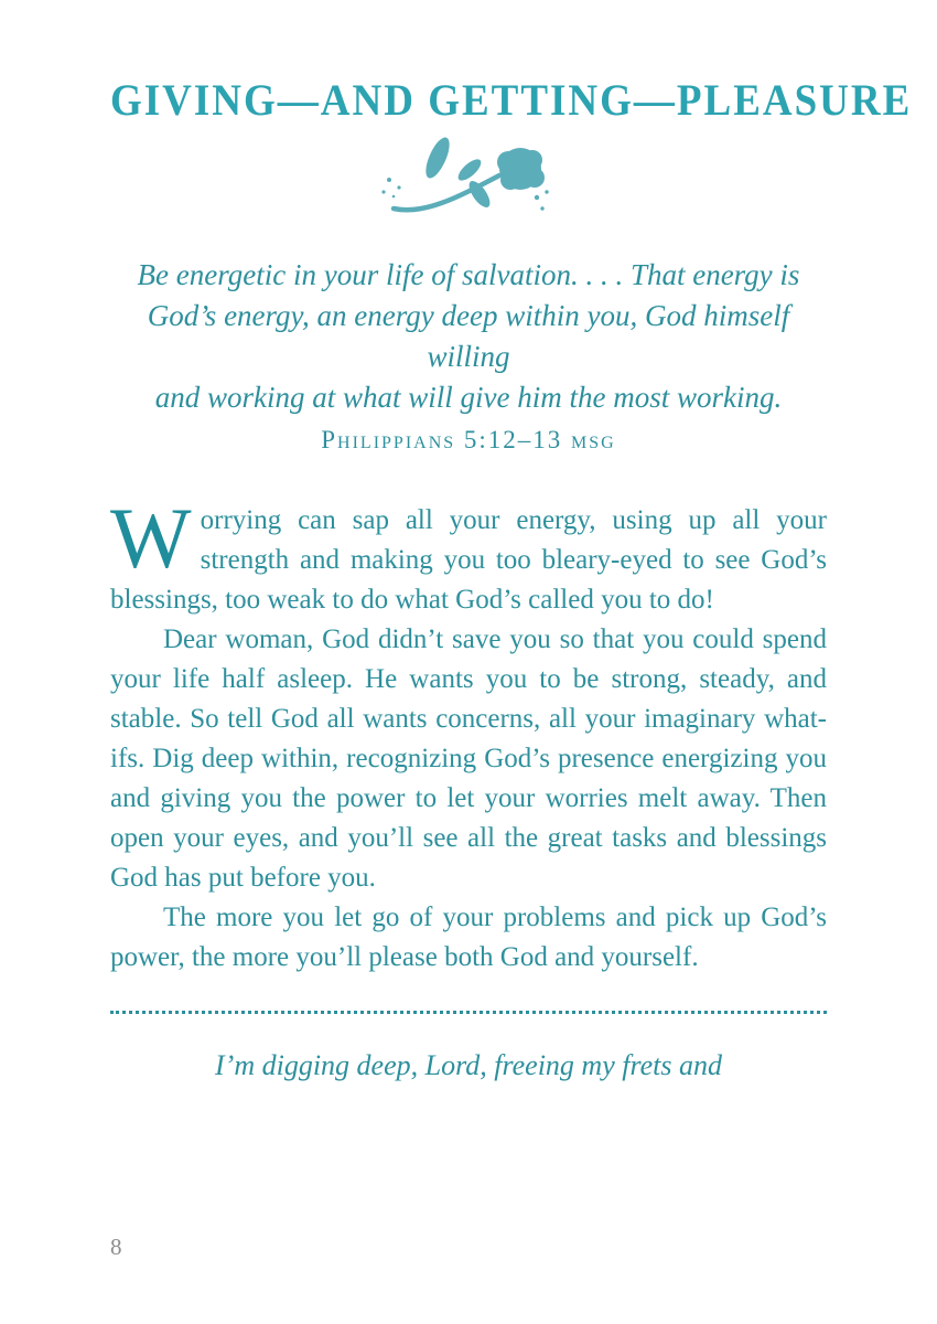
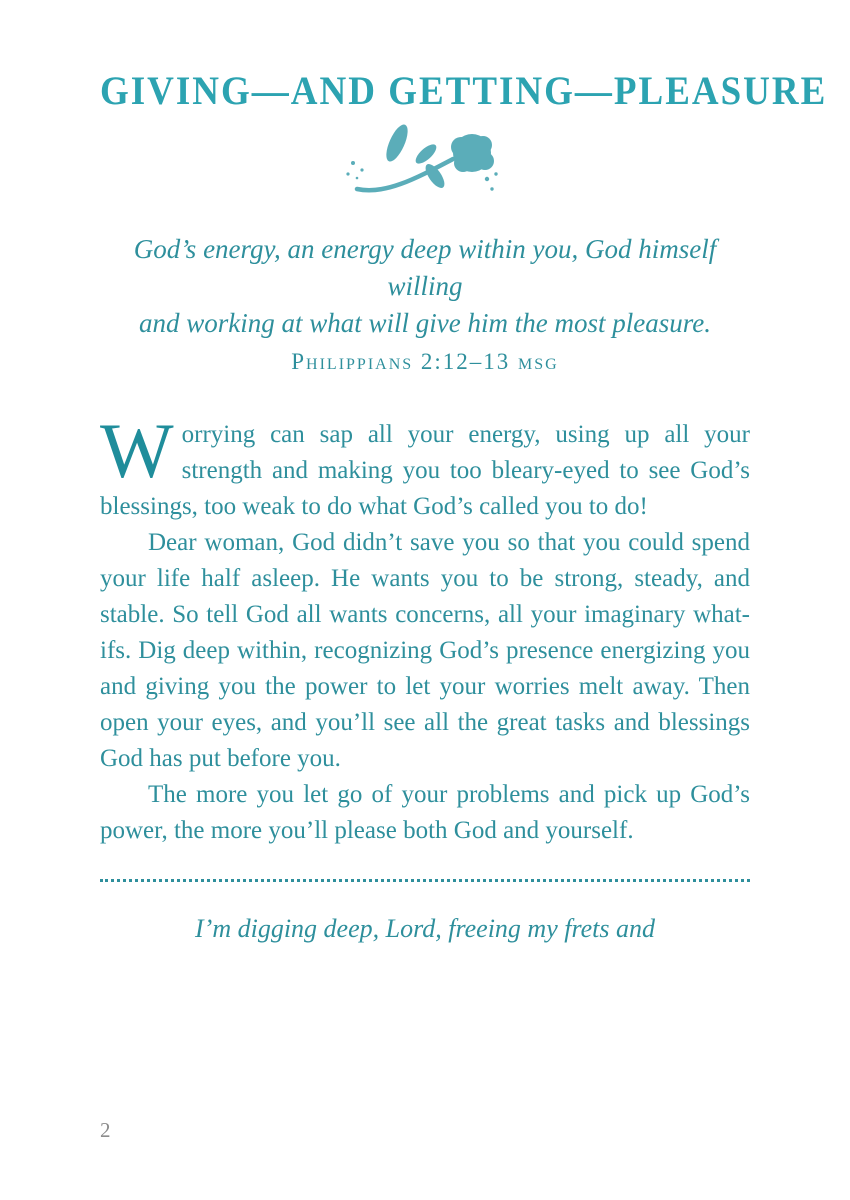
  GIVING—AND GETTING—PLEASURE
- Be energetic in your life of salvation. . . . That energy is
  God’s energy, an energy deep within you, God himself willing
- and working at what will give him the most working.
+ and working at what will give him the most pleasure.
- Philippians 5:12–13 msg
+ Philippians 2:12–13 msg
  W
  orrying can sap all your energy, using up all your strength and making you too bleary-eyed to see God’s blessings, too weak to do what God’s called you to do!
  Dear woman, God didn’t save you so that you could spend your life half asleep. He wants you to be strong, steady, and stable. So tell God all wants concerns, all your imaginary what-ifs. Dig deep within, recognizing God’s presence energizing you and giving you the power to let your worries melt away. Then open your eyes, and you’ll see all the great tasks and blessings God has put before you.
  The more you let go of your problems and pick up God’s power, the more you’ll please both God and yourself.
  I’m digging deep, Lord, freeing my frets and
- 8
+ 2
